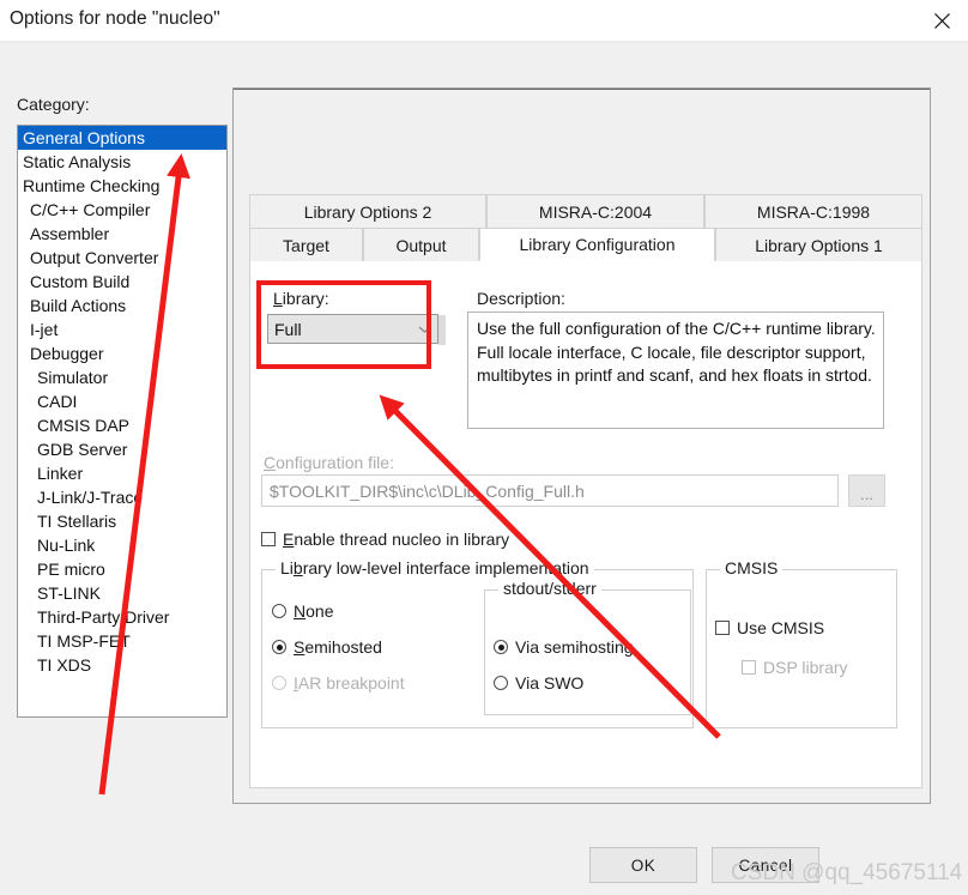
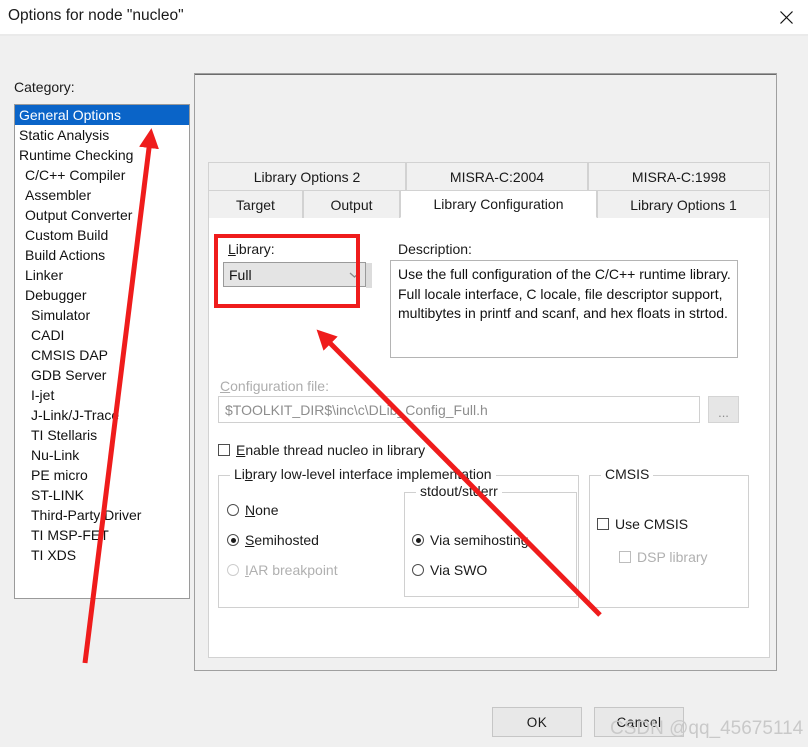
  Options for node "nucleo"
  Category:
  General Options
  Static Analysis
  Runtime Checking
  C/C++ Compiler
  Assembler
  Output Converter
  Custom Build
  Build Actions
- I-jet
+ Linker
  Debugger
  Simulator
  CADI
  CMSIS DAP
  GDB Server
- Linker
+ I-jet
  J-Link/J-Trac
  TI Stellaris
  Nu-Link
  PE micro
  ST-LINK
  Third-Party Driver
  TI MSP-FET
  TI XDS
  Library Options 2
  MISRA-C:2004
  MISRA-C:1998
  Target
  Output
  Library Configuration
  Library Options 1
  Library:
  Full
  Description:
  Use the full configuration of the C/C++ runtime library. Full locale interface, C locale, file descriptor support, multibytes in printf and scanf, and hex floats in strtod.
  Configuration file:
  $TOOLKIT_DIR$\inc\c\DLi_Config_Full.h
  ...
  Enable thread nucleo in library
  Library low-level interface implemenation
  None
  Semihosted
  IAR breakpoint
  stdout/sterr
  Via semihostin
  Via SWO
  CMSIS
  Use CMSIS
  DSP library
  OK
  Cancel
  CSDN @qq_45675114
